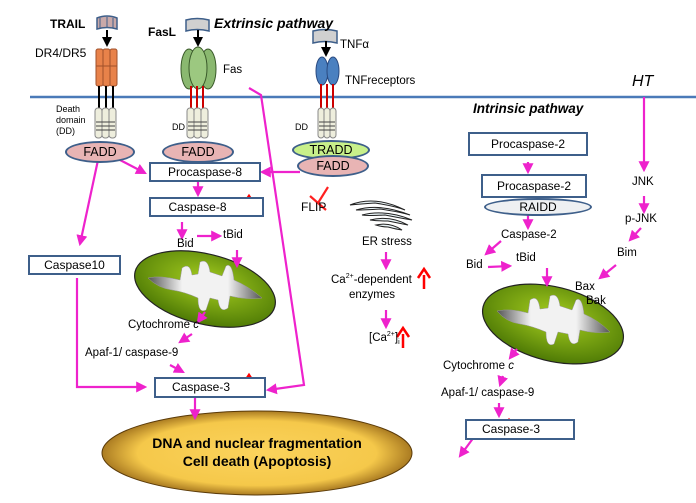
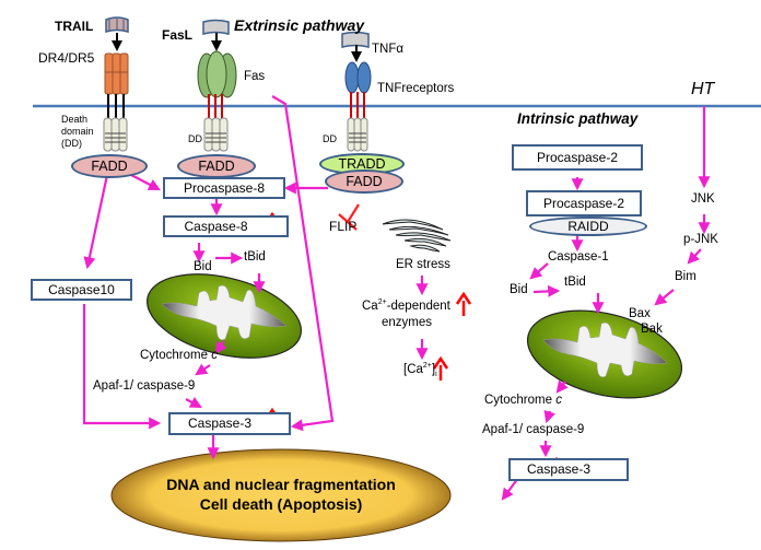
  Extrinsic pathway
  Intrinsic pathway
  HT
  TRAIL
  FasL
  TNFα
  DR4/DR5
  Fas
  TNFreceptors
  Death
  domain
  (DD)
  DD
  DD
  FADD
  FADD
  TRADD
  FADD
  RAIDD
  FLIP
  Procaspase-8
  Caspase-8
  Bid
  tBid
  Caspase10
  Cytochrome c
  Apaf-1/ caspase-9
  Caspase-3
  ER stress
  Ca -dependent
  enzymes
  Procaspase-2
  Procaspase-2
- Caspase-2
+ Caspase-1
  Bid
  tBid
  Cytochrome c
  Apaf-1/ caspase-9
  Caspase-3
  JNK
  p-JNK
  Bim
  Bax
  Bak
  DNA and nuclear fragmentation
  Cell death (Apoptosis)
